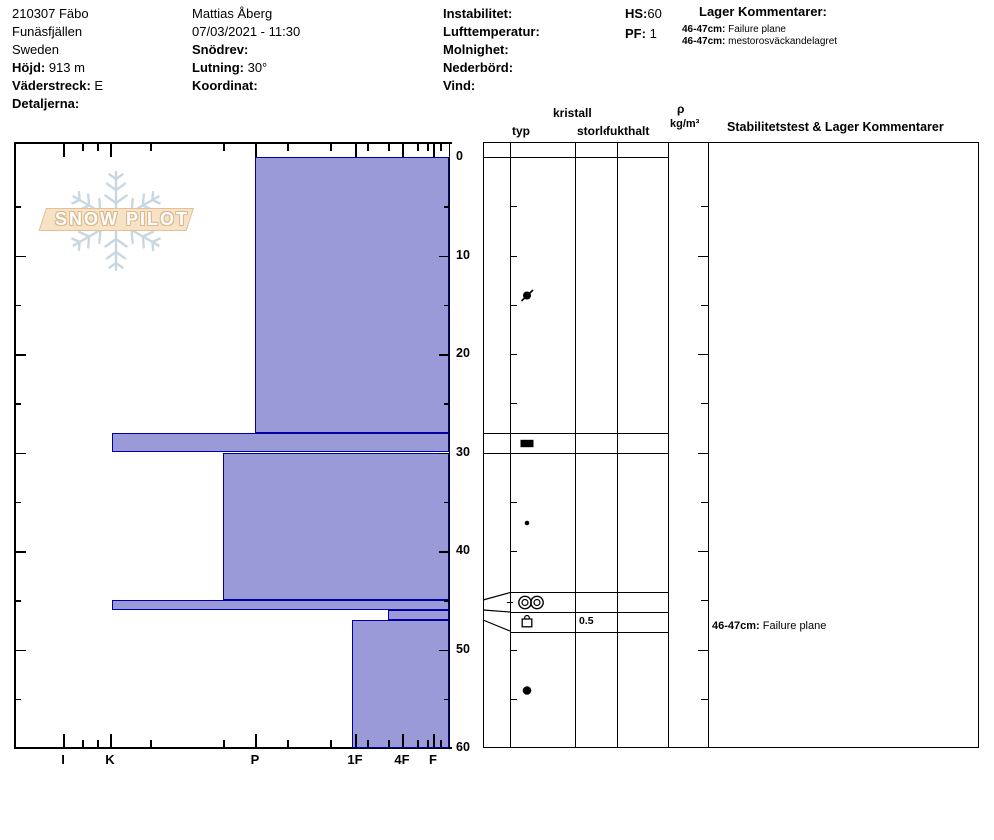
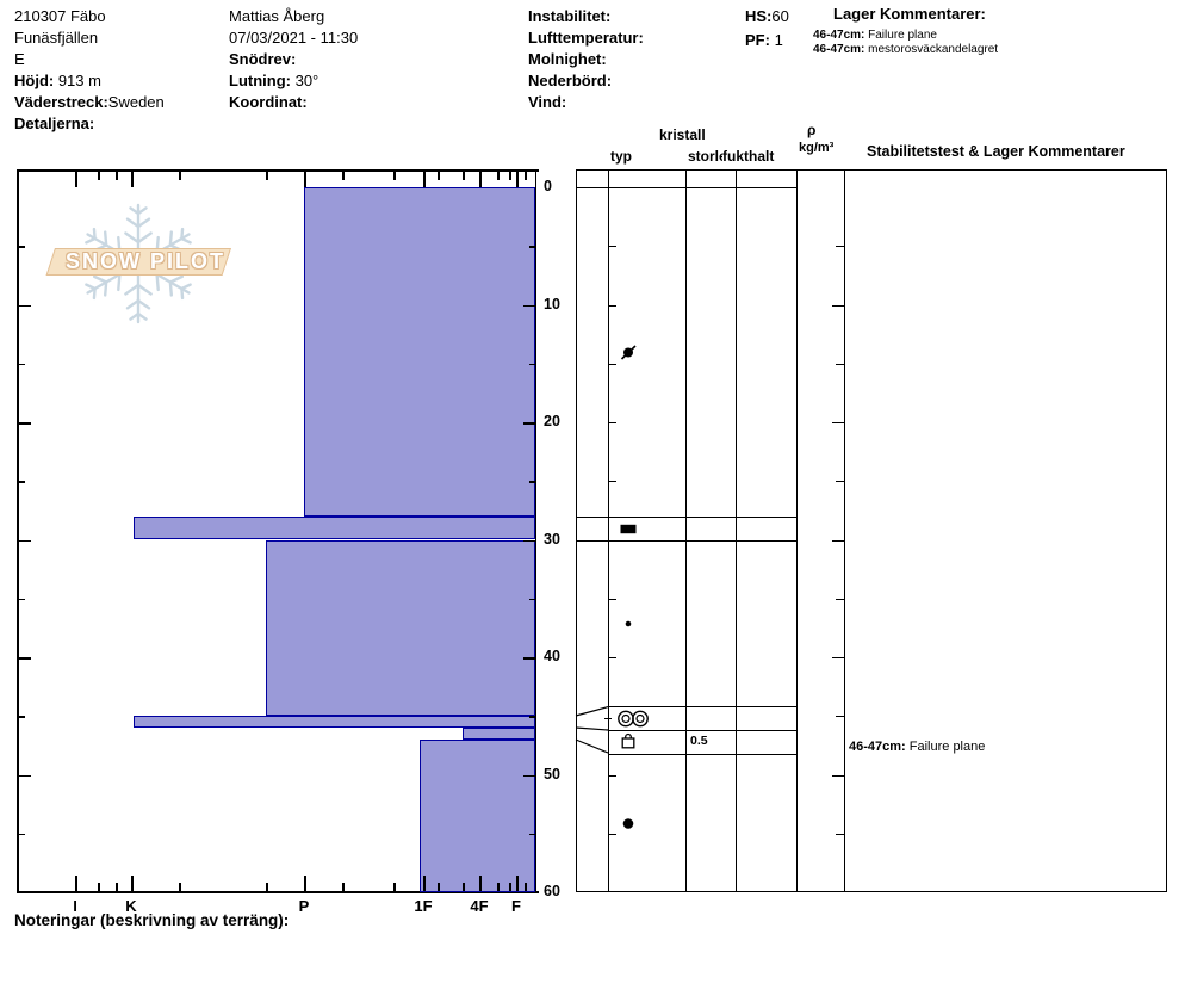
  210307 Fäbo
  Funäsfjällen
- Sweden
+ E
  Höjd: 913 m
- Väderstreck: E
+ Väderstreck:Sweden
  Detaljerna:
  Mattias Åberg
  07/03/2021 - 11:30
  Snödrev:
  Lutning: 30°
  Koordinat:
  Instabilitet:
  Lufttemperatur:
  Molnighet:
  Nederbörd:
  Vind:
  HS:60
  PF: 1
  Lager Kommentarer:
  46-47cm: Failure plane
  46-47cm: mestorosväckandelagret
  kristall
  typ
  storl
  fukthalt
  ρ
  kg/m³
  Stabilitetstest & Lager Kommentarer
  I
  K
  P
  1F
  4F
  F
  0
  10
  20
  30
  40
  50
  60
  0.5
  46-47cm: Failure plane
  SNOW PILOT
+ Noteringar (beskrivning av terräng):
